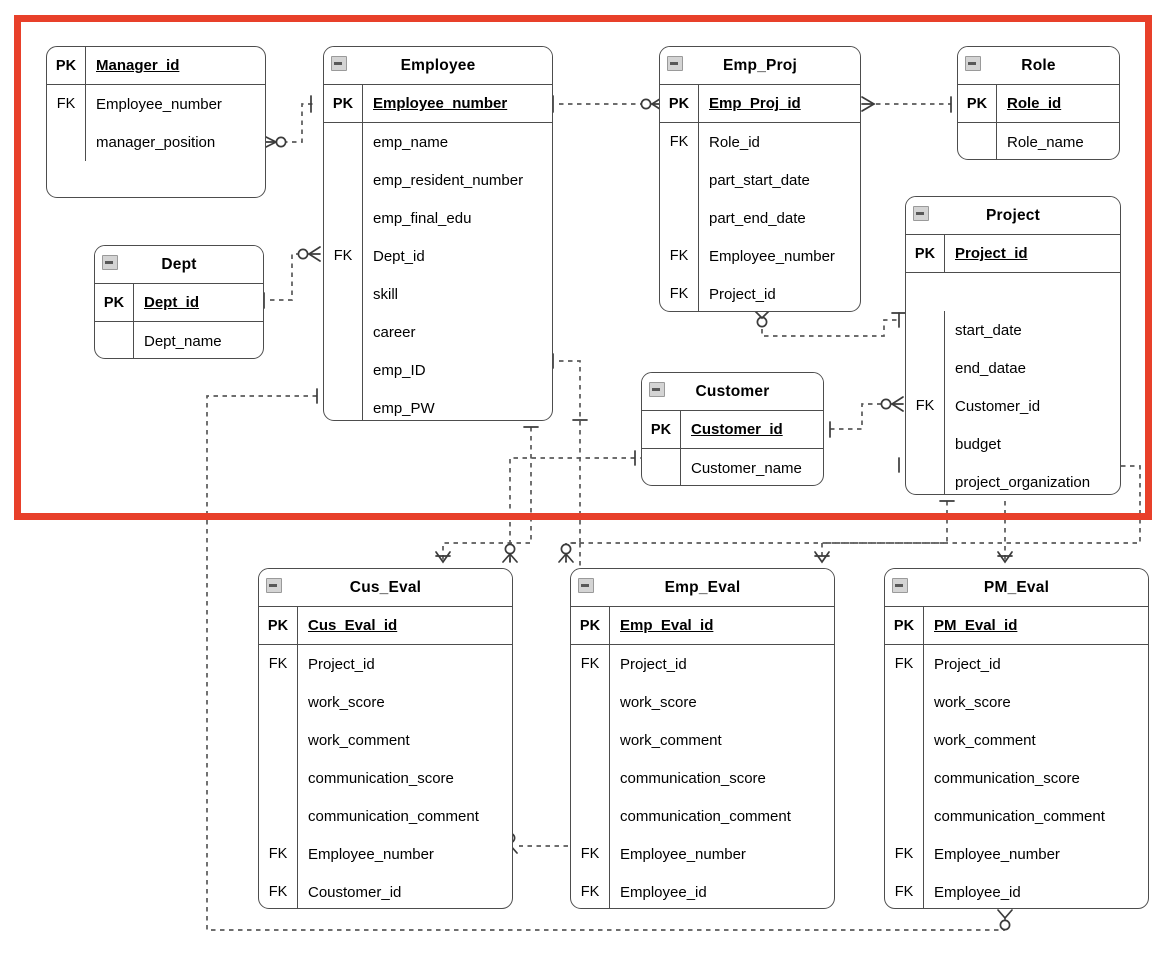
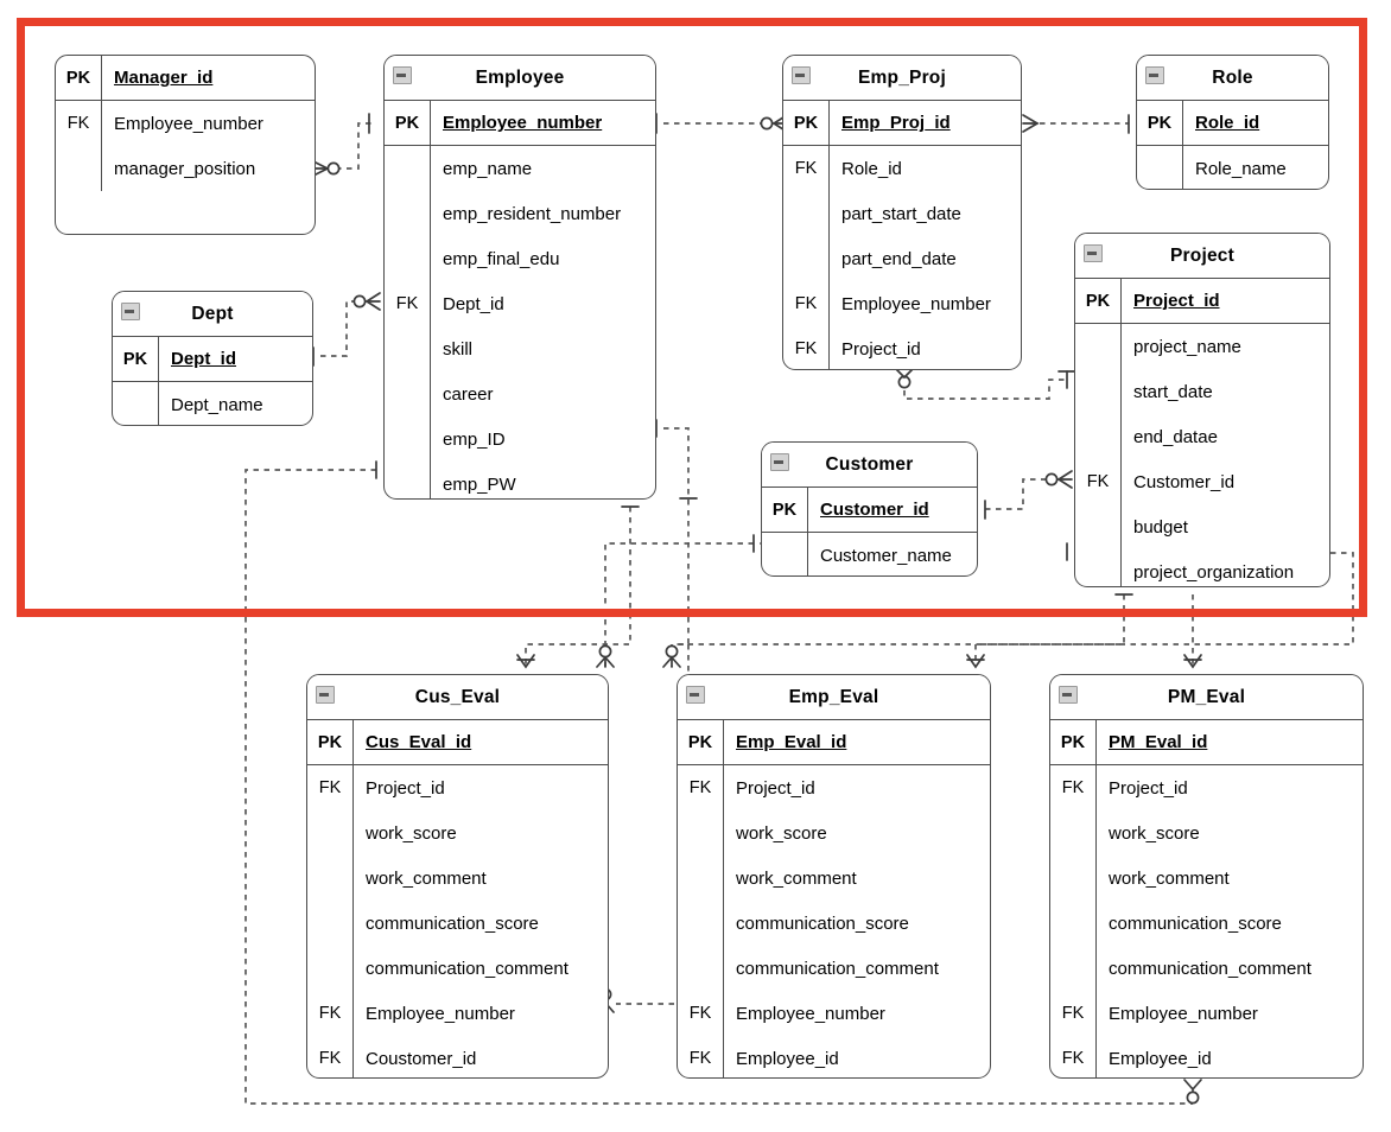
  PK
  Manager_id
  FK
  Employee_number
  manager_position
  Employee
  PK
  Employee_number
  emp_name
  emp_resident_number
  emp_final_edu
  FK
  Dept_id
  skill
  career
  emp_ID
  emp_PW
  Emp_Proj
  PK
  Emp_Proj_id
  FK
  Role_id
  part_start_date
  part_end_date
  FK
  Employee_number
  FK
  Project_id
  Role
  PK
  Role_id
  Role_name
  Dept
  PK
  Dept_id
  Dept_name
  Project
  PK
  Project_id
+ project_name
  start_date
  end_datae
  FK
  Customer_id
  budget
  project_organization
  Customer
  PK
  Customer_id
  Customer_name
  Cus_Eval
  PK
  Cus_Eval_id
  FK
  Project_id
  work_score
  work_comment
  communication_score
  communication_comment
  FK
  Employee_number
  FK
  Coustomer_id
  Emp_Eval
  PK
  Emp_Eval_id
  FK
  Project_id
  work_score
  work_comment
  communication_score
  communication_comment
  FK
  Employee_number
  FK
  Employee_id
  PM_Eval
  PK
  PM_Eval_id
  FK
  Project_id
  work_score
  work_comment
  communication_score
  communication_comment
  FK
  Employee_number
  FK
  Employee_id
